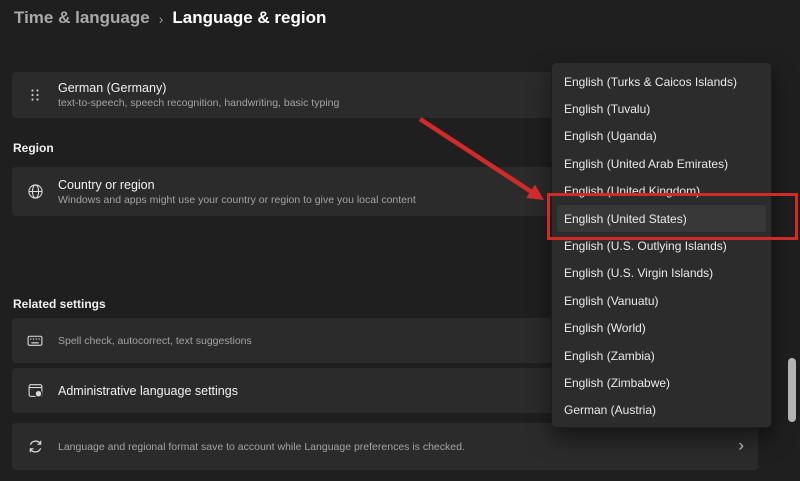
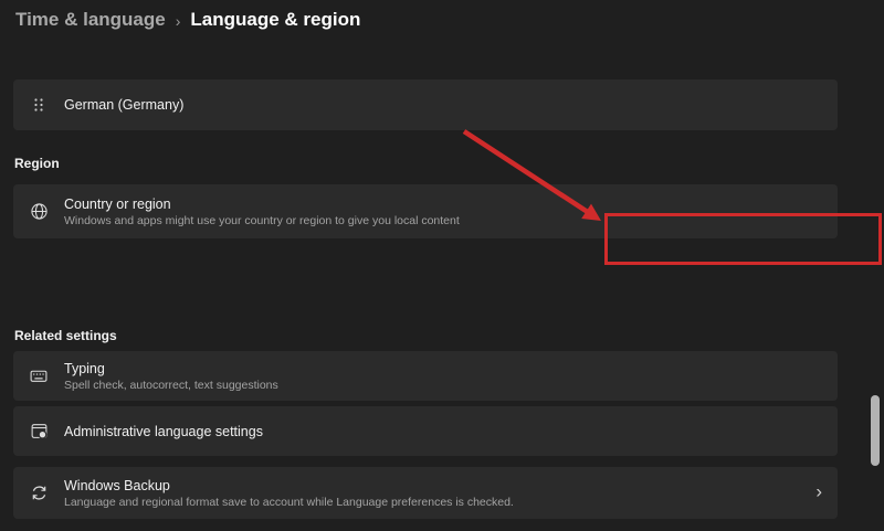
  Time & language
  ›
  Language & region
  German (Germany)
- text-to-speech, speech recognition, handwriting, basic typing
  Region
  Country or region
  Windows and apps might use your country or region to give you local content
  Related settings
+ Typing
  Spell check, autocorrect, text suggestions
  Administrative language settings
+ Windows Backup
  Language and regional format save to account while Language preferences is checked.
  ›
- English (Turks & Caicos Islands)
- English (Tuvalu)
- English (Uganda)
- English (United Arab Emirates)
- English (United Kingdom)
- English (United States)
- English (U.S. Outlying Islands)
- English (U.S. Virgin Islands)
- English (Vanuatu)
- English (World)
- English (Zambia)
- English (Zimbabwe)
- German (Austria)
